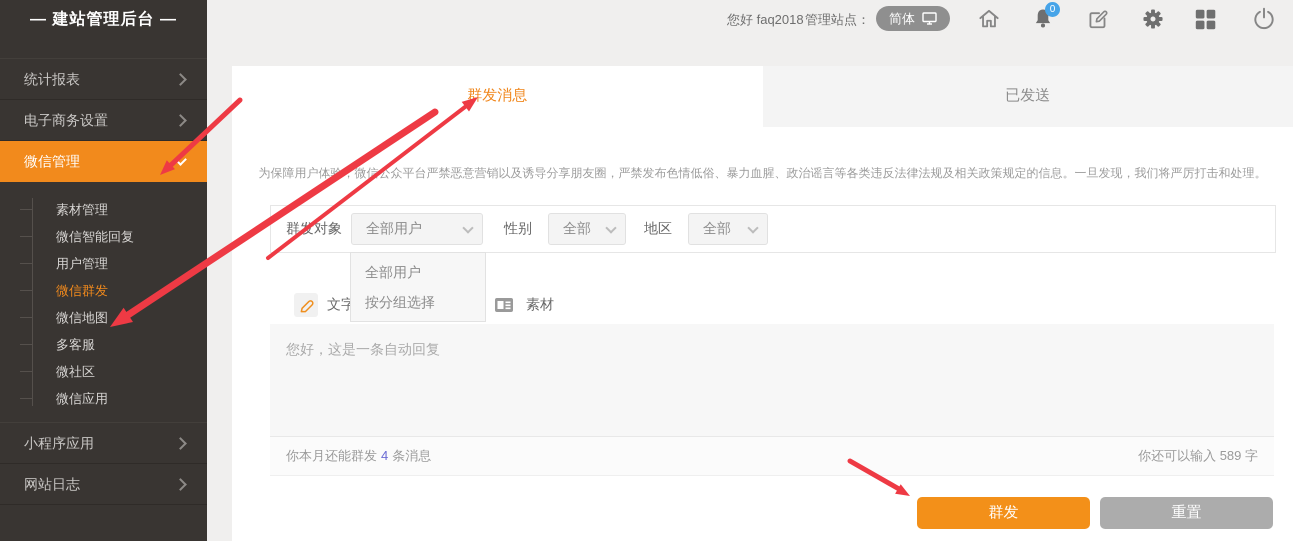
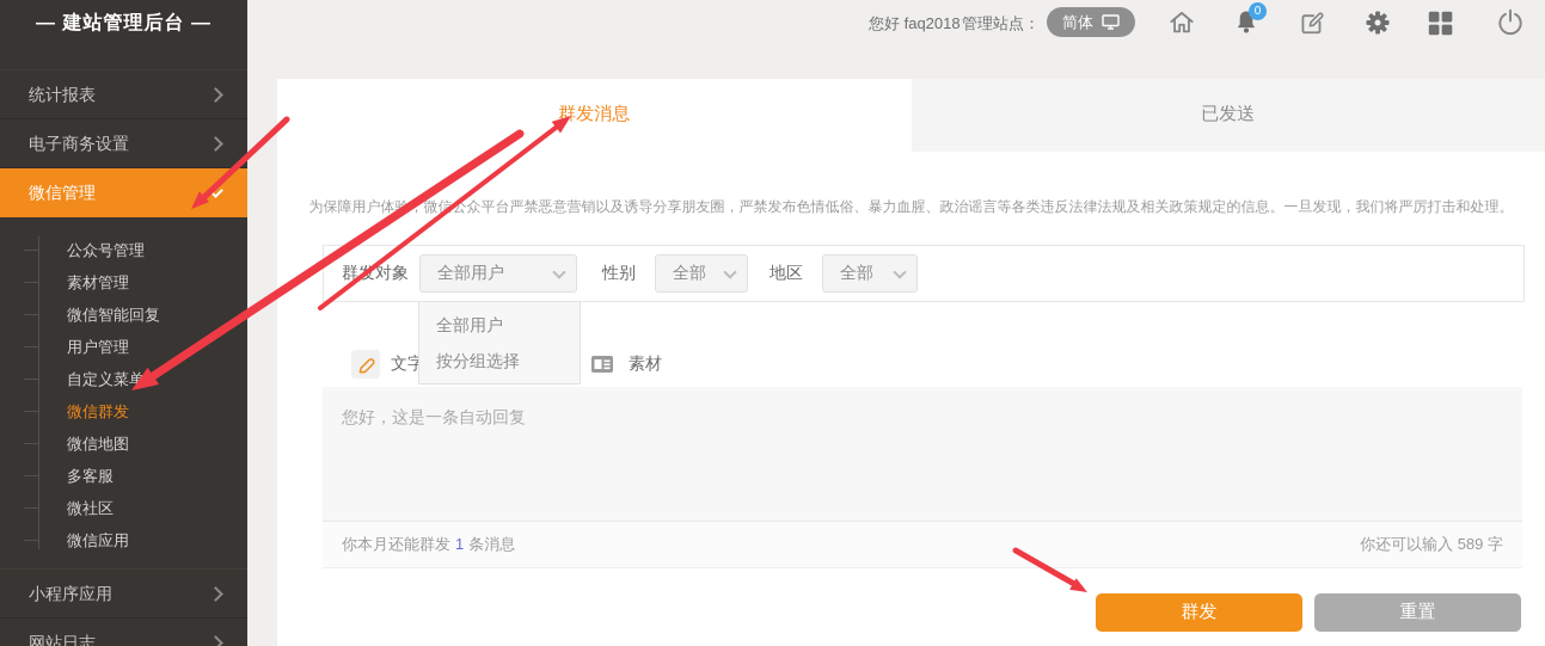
  — 建站管理后台 —
  统计报表
  电子商务设置
  微信管理
+ 公众号管理
  素材管理
  微信智能回复
  用户管理
+ 自定义菜单
  微信群发
  微信地图
  多客服
  微社区
  微信应用
  小程序应用
  网站日志
  您好 faq2018
  管理站点：
  简体
  0
  群发消息
  已发送
  为保障用户体微信公众平台严禁恶意营销以及诱导分享朋友圈，严禁发布色情低俗、暴力血腥、政治谣言等各类违反法律法规及相关政策规定的信息。一旦发现，我们将严厉打击和处理。
  群对象
  全部用户
  性别
  全部
  地区
  全部
  全部用户
  按分组选择
  文字
  素材
  您好，这是一条自动回复
- 你本月还能群发 4 条消息
+ 你本月还能群发 1 条消息
  你还可以输入 589 字
  群发
  重置
